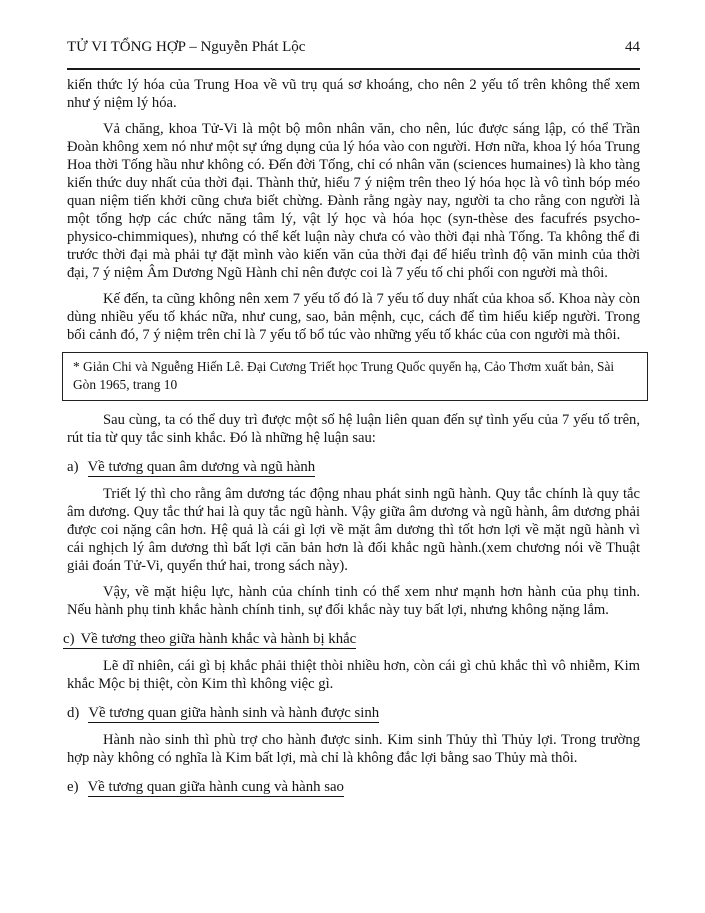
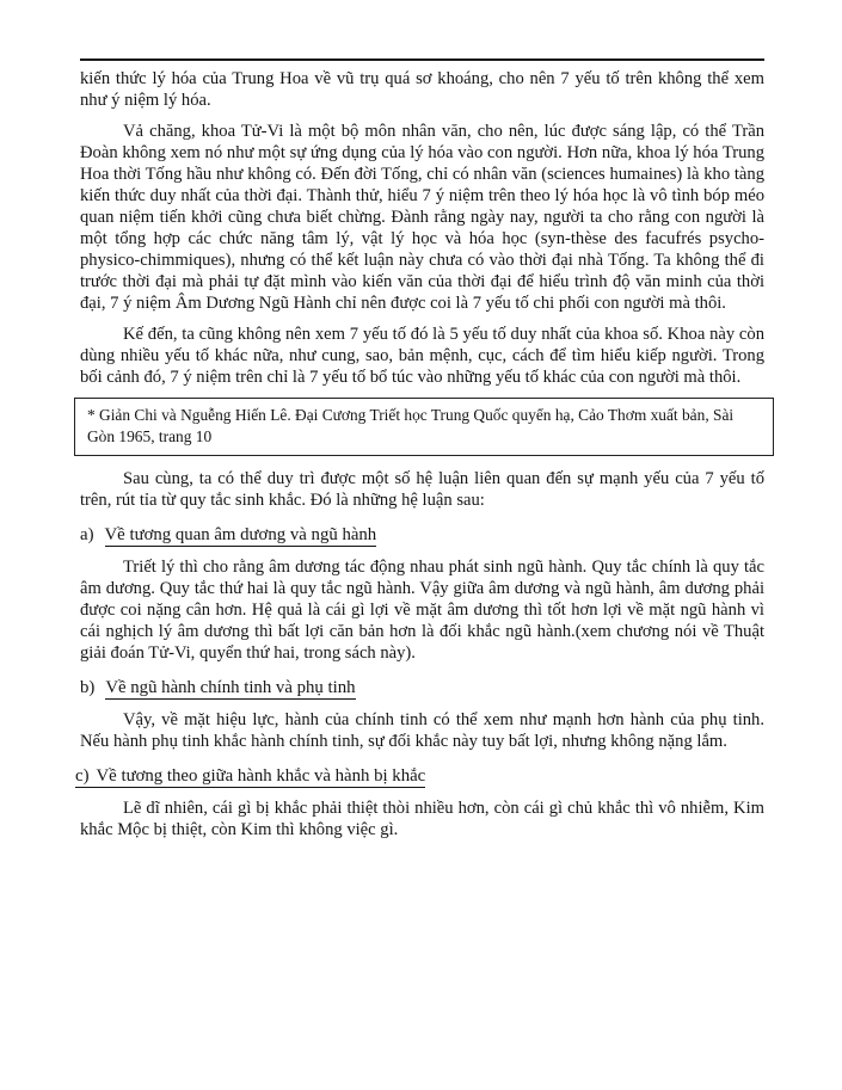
- TỬ VI TỔNG HỢP – Nguyễn Phát Lộc
- 44
- kiến thức lý hóa của Trung Hoa về vũ trụ quá sơ khoáng, cho nên 2 yếu tố trên không thể xem như ý niệm lý hóa.
+ kiến thức lý hóa của Trung Hoa về vũ trụ quá sơ khoáng, cho nên 7 yếu tố trên không thể xem như ý niệm lý hóa.
  Vả chăng, khoa Tử-Vi là một bộ môn nhân văn, cho nên, lúc được sáng lập, có thể Trần Đoàn không xem nó như một sự ứng dụng của lý hóa vào con người. Hơn nữa, khoa lý hóa Trung Hoa thời Tống hầu như không có. Đến đời Tống, chỉ có nhân văn (sciences humaines) là kho tàng kiến thức duy nhất của thời đại. Thành thử, hiểu 7 ý niệm trên theo lý hóa học là vô tình bóp méo quan niệm tiến khởi cũng chưa biết chừng. Đành rằng ngày nay, người ta cho rằng con người là một tổng hợp các chức năng tâm lý, vật lý học và hóa học (syn-thèse des facufrés psycho-physico-chimmiques), nhưng có thể kết luận này chưa có vào thời đại nhà Tống. Ta không thể đi trước thời đại mà phải tự đặt mình vào kiến văn của thời đại để hiểu trình độ văn minh của thời đại, 7 ý niệm Âm Dương Ngũ Hành chỉ nên được coi là 7 yếu tố chi phối con người mà thôi.
- Kế đến, ta cũng không nên xem 7 yếu tố đó là 7 yếu tố duy nhất của khoa số. Khoa này còn dùng nhiều yếu tố khác nữa, như cung, sao, bản mệnh, cục, cách để tìm hiểu kiếp người. Trong bối cảnh đó, 7 ý niệm trên chỉ là 7 yếu tố bổ túc vào những yếu tố khác của con người mà thôi.
+ Kế đến, ta cũng không nên xem 7 yếu tố đó là 5 yếu tố duy nhất của khoa số. Khoa này còn dùng nhiều yếu tố khác nữa, như cung, sao, bản mệnh, cục, cách để tìm hiểu kiếp người. Trong bối cảnh đó, 7 ý niệm trên chỉ là 7 yếu tố bổ túc vào những yếu tố khác của con người mà thôi.
  * Giản Chi và Nguễng Hiến Lê. Đại Cương Triết học Trung Quốc quyển hạ, Cảo Thơm xuất bản, Sài Gòn 1965, trang 10
- Sau cùng, ta có thể duy trì được một số hệ luận liên quan đến sự tình yếu của 7 yếu tố trên, rút tỉa từ quy tắc sinh khắc. Đó là những hệ luận sau:
+ Sau cùng, ta có thể duy trì được một số hệ luận liên quan đến sự mạnh yếu của 7 yếu tố trên, rút tỉa từ quy tắc sinh khắc. Đó là những hệ luận sau:
  a) Về tương quan âm dương và ngũ hành
  Triết lý thì cho rằng âm dương tác động nhau phát sinh ngũ hành. Quy tắc chính là quy tắc âm dương. Quy tắc thứ hai là quy tắc ngũ hành. Vậy giữa âm dương và ngũ hành, âm dương phải được coi nặng cân hơn. Hệ quả là cái gì lợi về mặt âm dương thì tốt hơn lợi về mặt ngũ hành vì cái nghịch lý âm dương thì bất lợi căn bản hơn là đối khắc ngũ hành.(xem chương nói về Thuật giải đoán Tử-Vi, quyển thứ hai, trong sách này).
+ b) Về ngũ hành chính tinh và phụ tinh
  Vậy, về mặt hiệu lực, hành của chính tinh có thể xem như mạnh hơn hành của phụ tinh. Nếu hành phụ tinh khắc hành chính tinh, sự đối khắc này tuy bất lợi, nhưng không nặng lắm.
  c) Về tương theo giữa hành khắc và hành bị khắc
  Lẽ dĩ nhiên, cái gì bị khắc phải thiệt thòi nhiều hơn, còn cái gì chủ khắc thì vô nhiễm, Kim khắc Mộc bị thiệt, còn Kim thì không việc gì.
- d) Về tương quan giữa hành sinh và hành được sinh
- Hành nào sinh thì phù trợ cho hành được sinh. Kim sinh Thủy thì Thủy lợi. Trong trường hợp này không có nghĩa là Kim bất lợi, mà chỉ là không đắc lợi bằng sao Thủy mà thôi.
- e) Về tương quan giữa hành cung và hành sao
